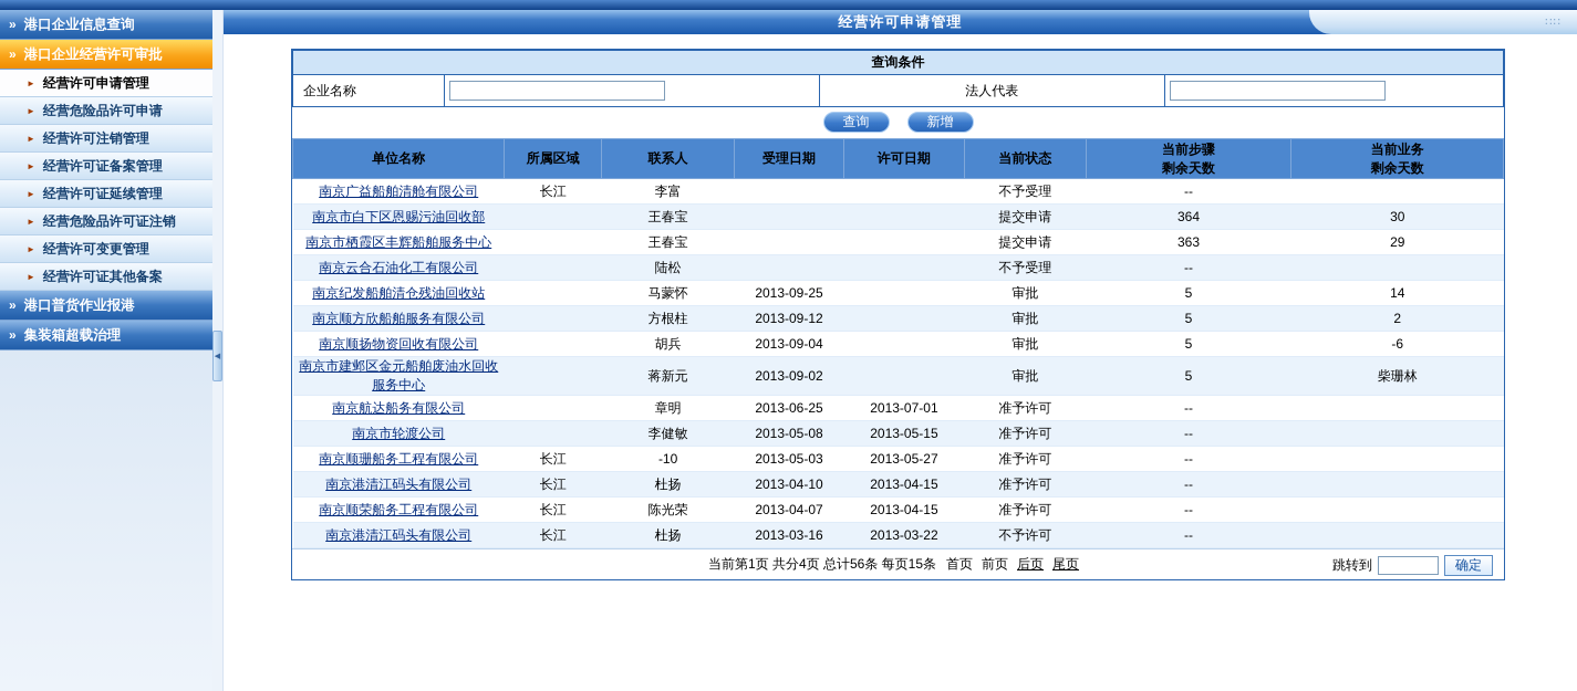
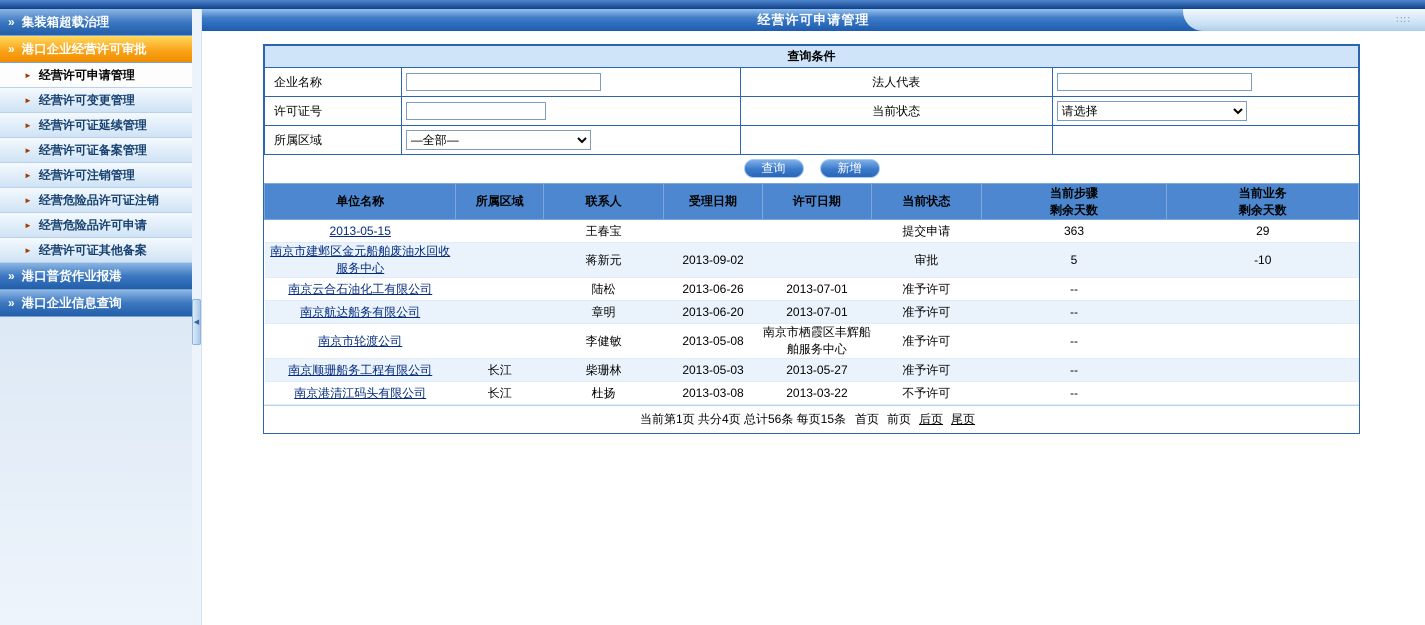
  »
- 港口企业信息查询
+ 集装箱超载治理
  »
  港口企业经营许可审批
  ►
  经营许可申请管理
  ►
- 经营危险品许可申请
+ 经营许可变更管理
  ►
- 经营许可注销管理
+ 经营许可证延续管理
  ►
  经营许可证备案管理
  ►
- 经营许可证延续管理
+ 经营许可注销管理
  ►
  经营危险品许可证注销
  ►
- 经营许可变更管理
+ 经营危险品许可申请
  ►
  经营许可证其他备案
  »
  港口普货作业报港
  »
- 集装箱超载治理
+ 港口企业信息查询
  经营许可申请管理
  ∷∷
  查询条件
  企业名称		法人代表
+ 许可证号		当前状态	请选择
+ 所属区域	—全部—
  查询
  新增
  单位名称	所属区域	联系人	受理日期	许可日期	当前状态	当前步骤 剩余天数	当前业务 剩余天数
- 南京广益船舶清舱有限公司	长江	李富			不予受理	--
- 南京市白下区恩赐污油回收部		王春宝			提交申请	364	30
- 南京市栖霞区丰辉船舶服务中心		王春宝			提交申请	363	29
+ 2013-05-15		王春宝			提交申请	363	29
- 南京云合石油化工有限公司		陆松			不予受理	--
- 南京纪发船舶清仓残油回收站		马蒙怀	2013-09-25		审批	5	14
- 南京顺方欣船舶服务有限公司		方根柱	2013-09-12		审批	5	2
- 南京顺扬物资回收有限公司		胡兵	2013-09-04		审批	5	-6
- 南京市建邺区金元船舶废油水回收服务中心		蒋新元	2013-09-02		审批	5	柴珊林
+ 南京市建邺区金元船舶废油水回收服务中心		蒋新元	2013-09-02		审批	5	-10
+ 南京云合石油化工有限公司		陆松	2013-06-26	2013-07-01	准予许可	--
- 南京航达船务有限公司		章明	2013-06-25	2013-07-01	准予许可	--
+ 南京航达船务有限公司		章明	2013-06-20	2013-07-01	准予许可	--
- 南京市轮渡公司		李健敏	2013-05-08	2013-05-15	准予许可	--
+ 南京市轮渡公司		李健敏	2013-05-08	南京市栖霞区丰辉船舶服务中心	准予许可	--
- 南京顺珊船务工程有限公司	长江	-10	2013-05-03	2013-05-27	准予许可	--
+ 南京顺珊船务工程有限公司	长江	柴珊林	2013-05-03	2013-05-27	准予许可	--
- 南京港清江码头有限公司	长江	杜扬	2013-04-10	2013-04-15	准予许可	--
- 南京顺荣船务工程有限公司	长江	陈光荣	2013-04-07	2013-04-15	准予许可	--
- 南京港清江码头有限公司	长江	杜扬	2013-03-16	2013-03-22	不予许可	--
+ 南京港清江码头有限公司	长江	杜扬	2013-03-08	2013-03-22	不予许可	--
  当前第1页 共分4页 总计56条 每页15条
  首页 前页 后页 尾页
- 跳转到
- 确定
